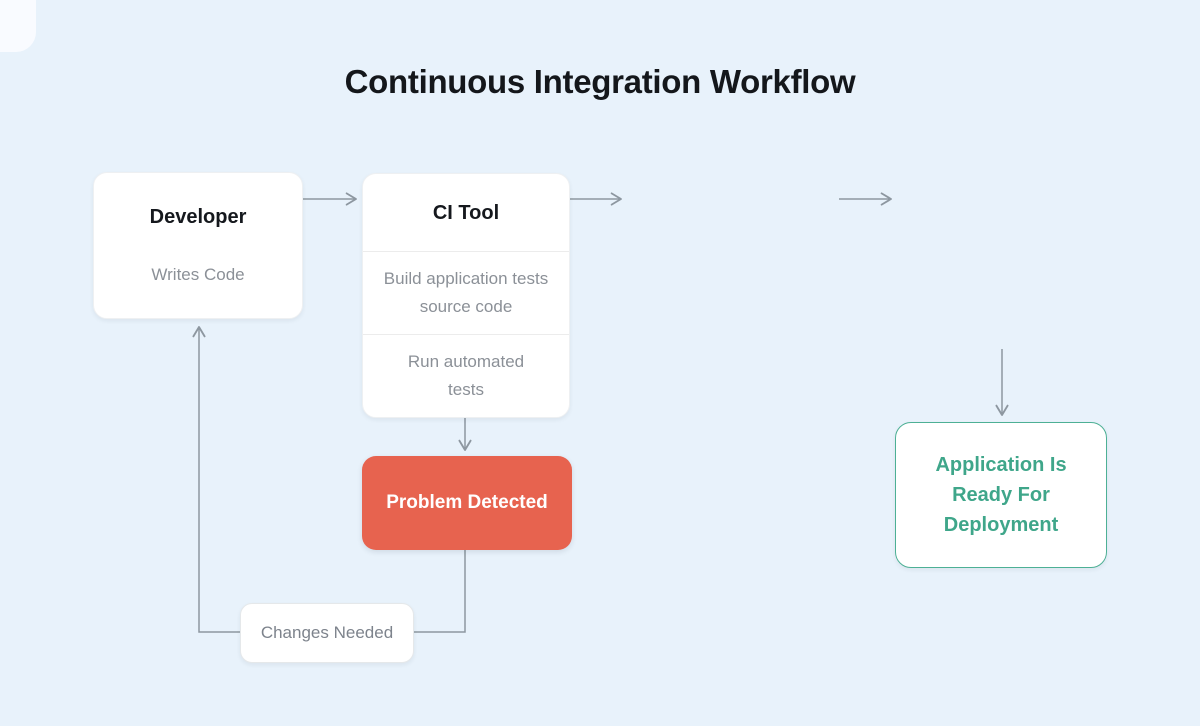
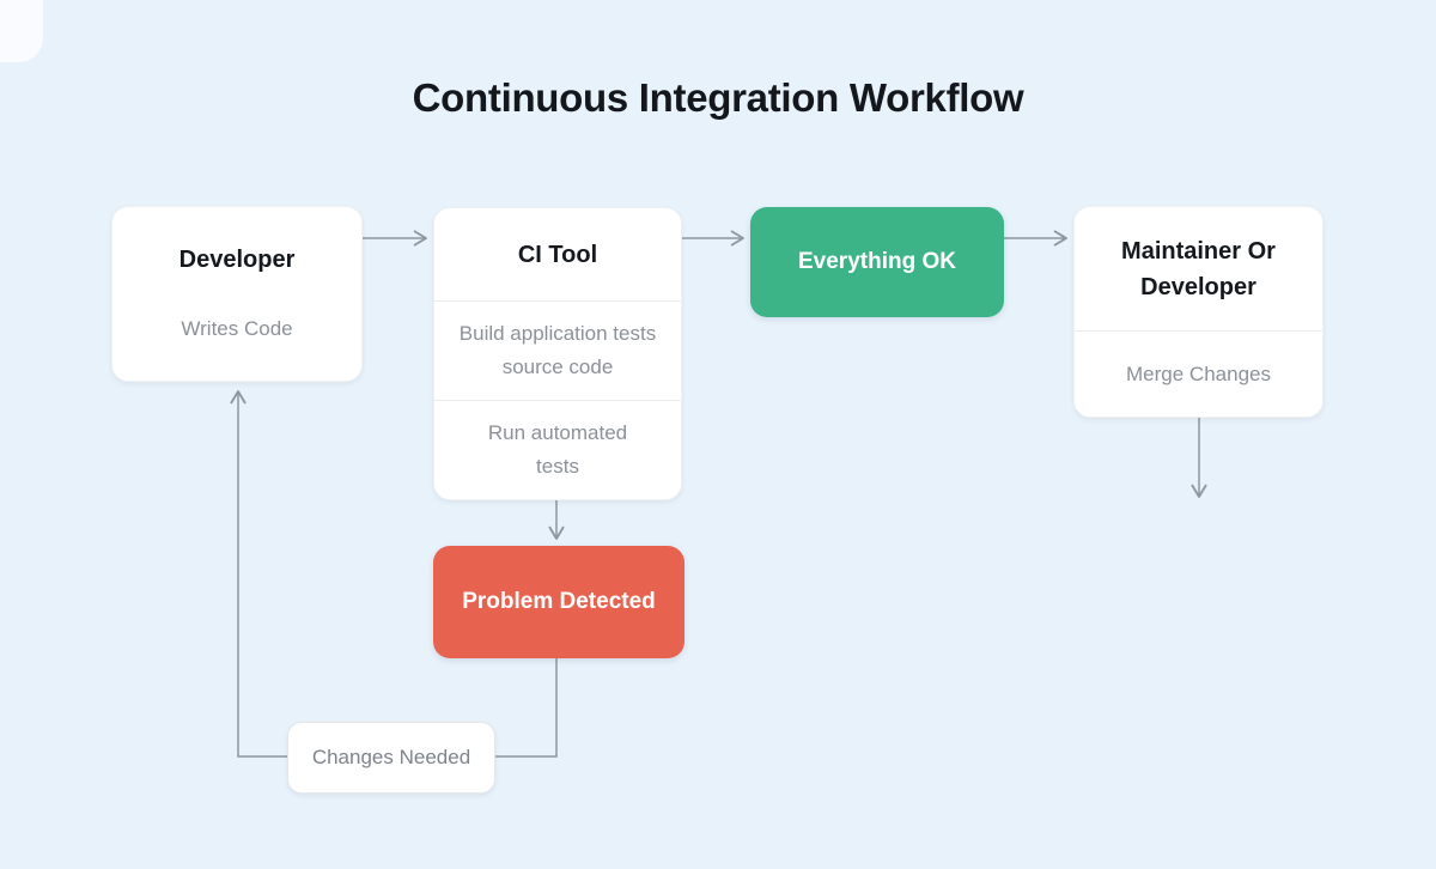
  Continuous Integration Workflow
  Developer
  Writes Code
  CI Tool
  Build application tests source code
  Run automated tests
+ Everything OK
+ Maintainer Or Developer
+ Merge Changes
  Problem Detected
- Application Is Ready For Deployment
  Changes Needed
